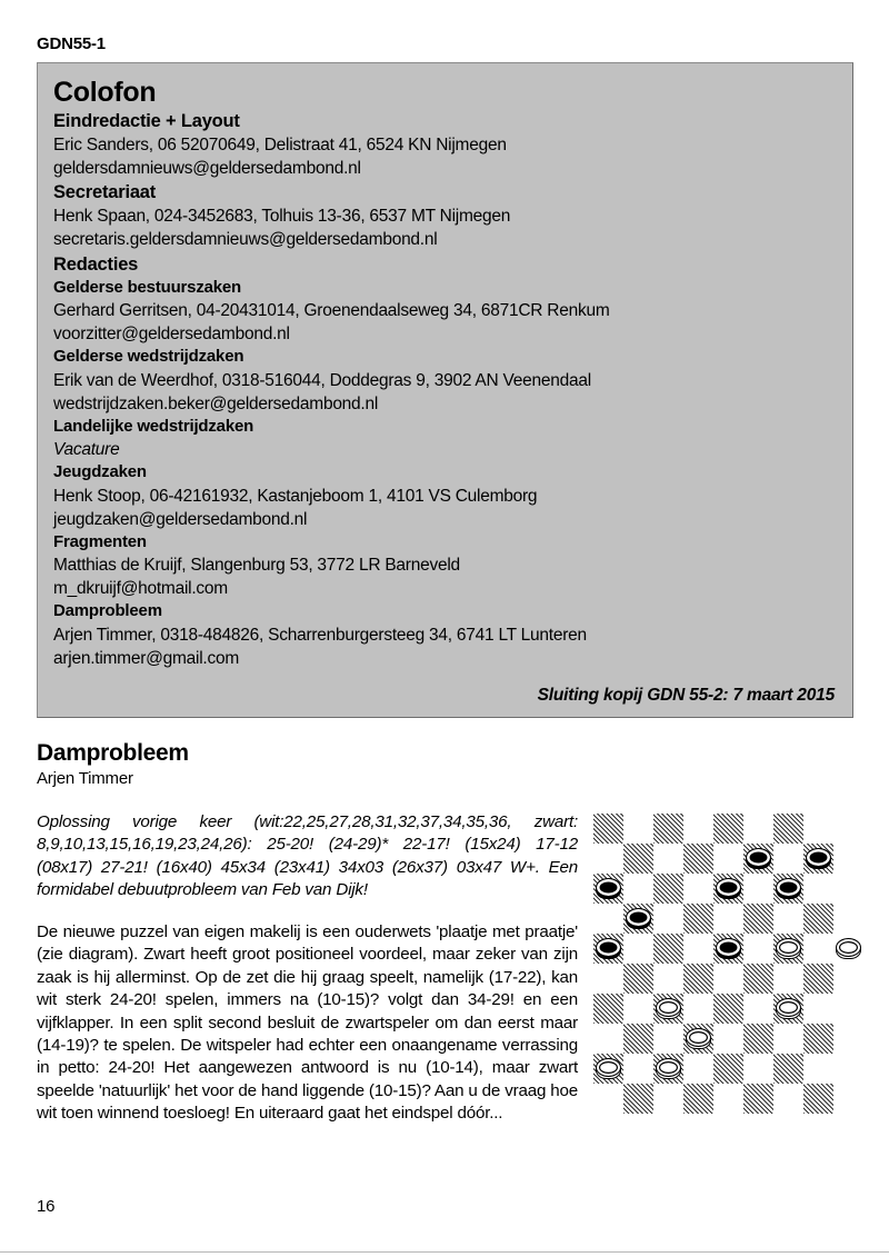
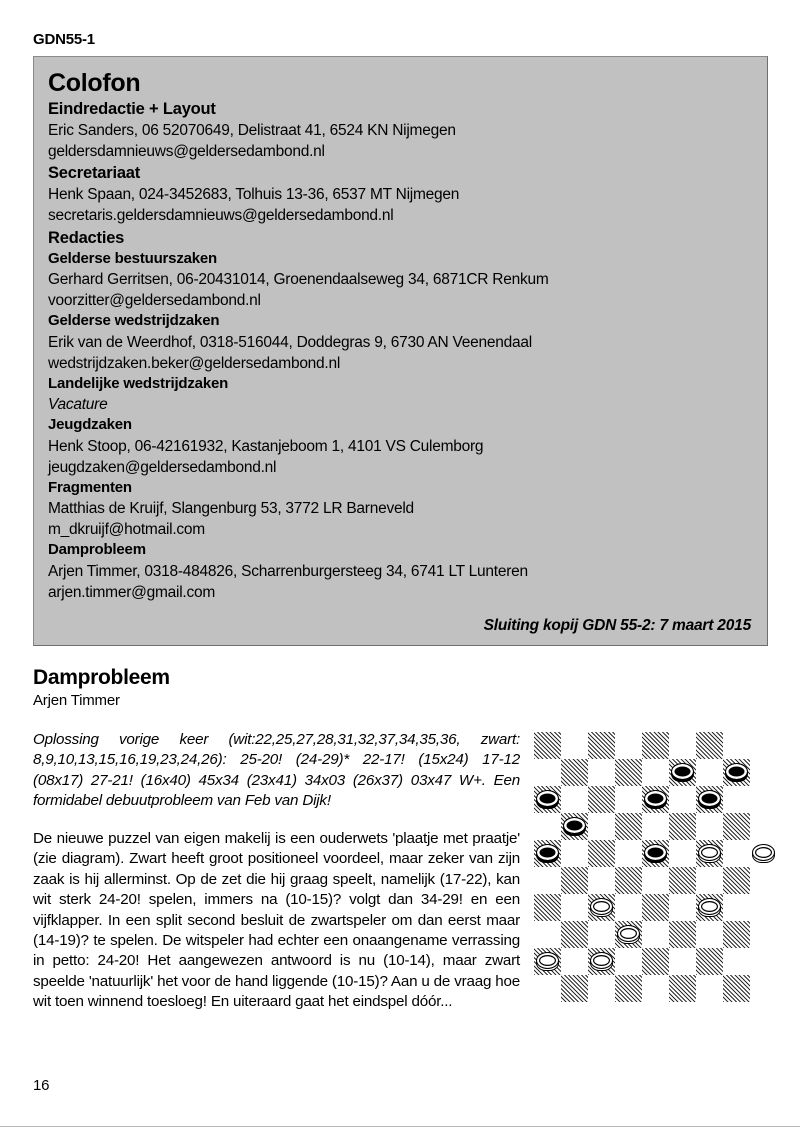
  GDN55-1
  Colofon
  Eindredactie + Layout
  Eric Sanders, 06 52070649, Delistraat 41, 6524 KN Nijmegen
  geldersdamnieuws@geldersedambond.nl
  Secretariaat
  Henk Spaan, 024-3452683, Tolhuis 13-36, 6537 MT Nijmegen
  secretaris.geldersdamnieuws@geldersedambond.nl
  Redacties
  Gelderse bestuurszaken
- Gerhard Gerritsen, 04-20431014, Groenendaalseweg 34, 6871CR Renkum
+ Gerhard Gerritsen, 06-20431014, Groenendaalseweg 34, 6871CR Renkum
  voorzitter@geldersedambond.nl
  Gelderse wedstrijdzaken
- Erik van de Weerdhof, 0318-516044, Doddegras 9, 3902 AN Veenendaal
+ Erik van de Weerdhof, 0318-516044, Doddegras 9, 6730 AN Veenendaal
  wedstrijdzaken.beker@geldersedambond.nl
  Landelijke wedstrijdzaken
  Vacature
  Jeugdzaken
  Henk Stoop, 06-42161932, Kastanjeboom 1, 4101 VS Culemborg
  jeugdzaken@geldersedambond.nl
  Fragmenten
  Matthias de Kruijf, Slangenburg 53, 3772 LR Barneveld
  m_dkruijf@hotmail.com
  Damprobleem
  Arjen Timmer, 0318-484826, Scharrenburgersteeg 34, 6741 LT Lunteren
  arjen.timmer@gmail.com
  Sluiting kopij GDN 55-2: 7 maart 2015
  Damprobleem
  Arjen Timmer
  Oplossing vorige keer (wit:22,25,27,28,31,32,37,34,35,36, zwart: 8,9,10,13,15,16,19,23,24,26): 25-20! (24-29)* 22-17! (15x24) 17-12 (08x17) 27-21! (16x40) 45x34 (23x41) 34x03 (26x37) 03x47 W+. Een formidabel debuutprobleem van Feb van Dijk!
  De nieuwe puzzel van eigen makelij is een ouderwets 'plaatje met praatje' (zie diagram). Zwart heeft groot positioneel voordeel, maar zeker van zijn zaak is hij allerminst. Op de zet die hij graag speelt, namelijk (17-22), kan wit sterk 24-20! spelen, immers na (10-15)? volgt dan 34-29! en een vijfklapper. In een split second besluit de zwartspeler om dan eerst maar (14-19)? te spelen. De witspeler had echter een onaangename verrassing in petto: 24-20! Het aangewezen antwoord is nu (10-14), maar zwart speelde 'natuurlijk' het voor de hand liggende (10-15)? Aan u de vraag hoe wit toen winnend toesloeg! En uiteraard gaat het eindspel dóór...
  16
